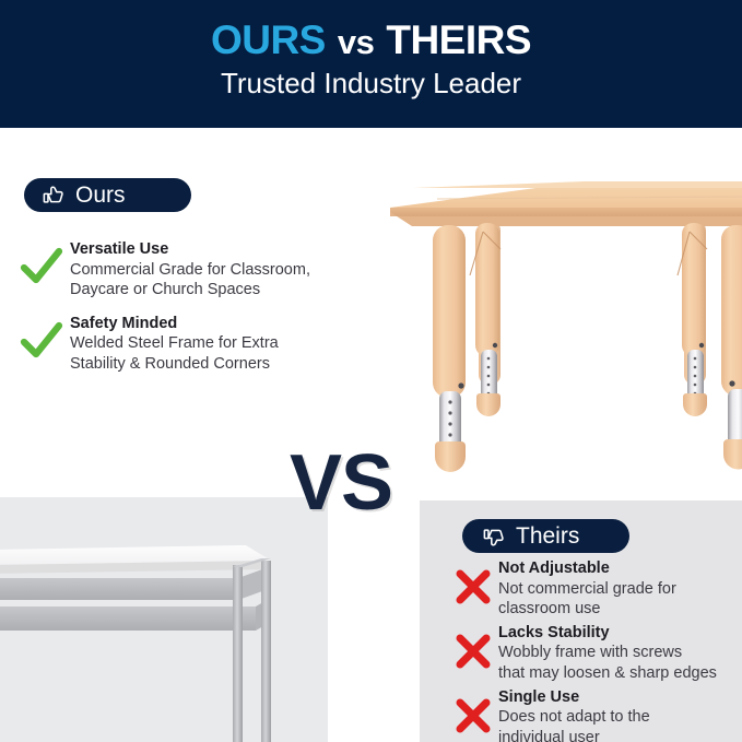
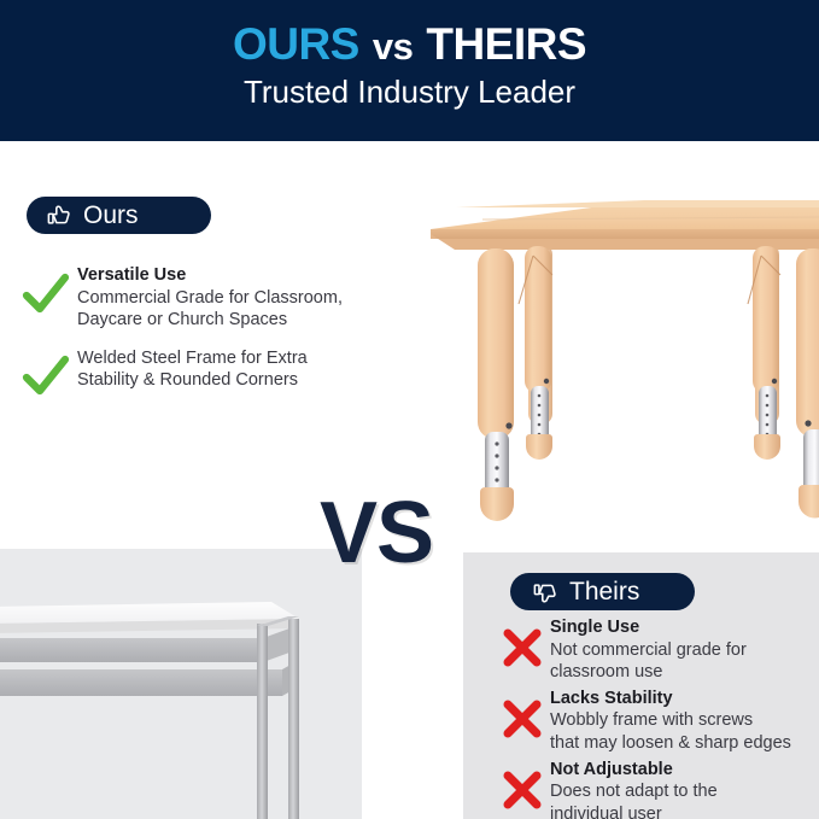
  OURS vs THEIRS
  Trusted Industry Leader
  Ours
  Versatile Use
  Commercial Grade for Classroom,
  Daycare or Church Spaces
- Safety Minded
  Welded Steel Frame for Extra
  Stability & Rounded Corners
  VS
  Theirs
- Not Adjustable
+ Single Use
  Not commercial grade for
  classroom use
  Lacks Stability
  Wobbly frame with screws
  that may loosen & sharp edges
- Single Use
+ Not Adjustable
  Does not adapt to the
  individual user
